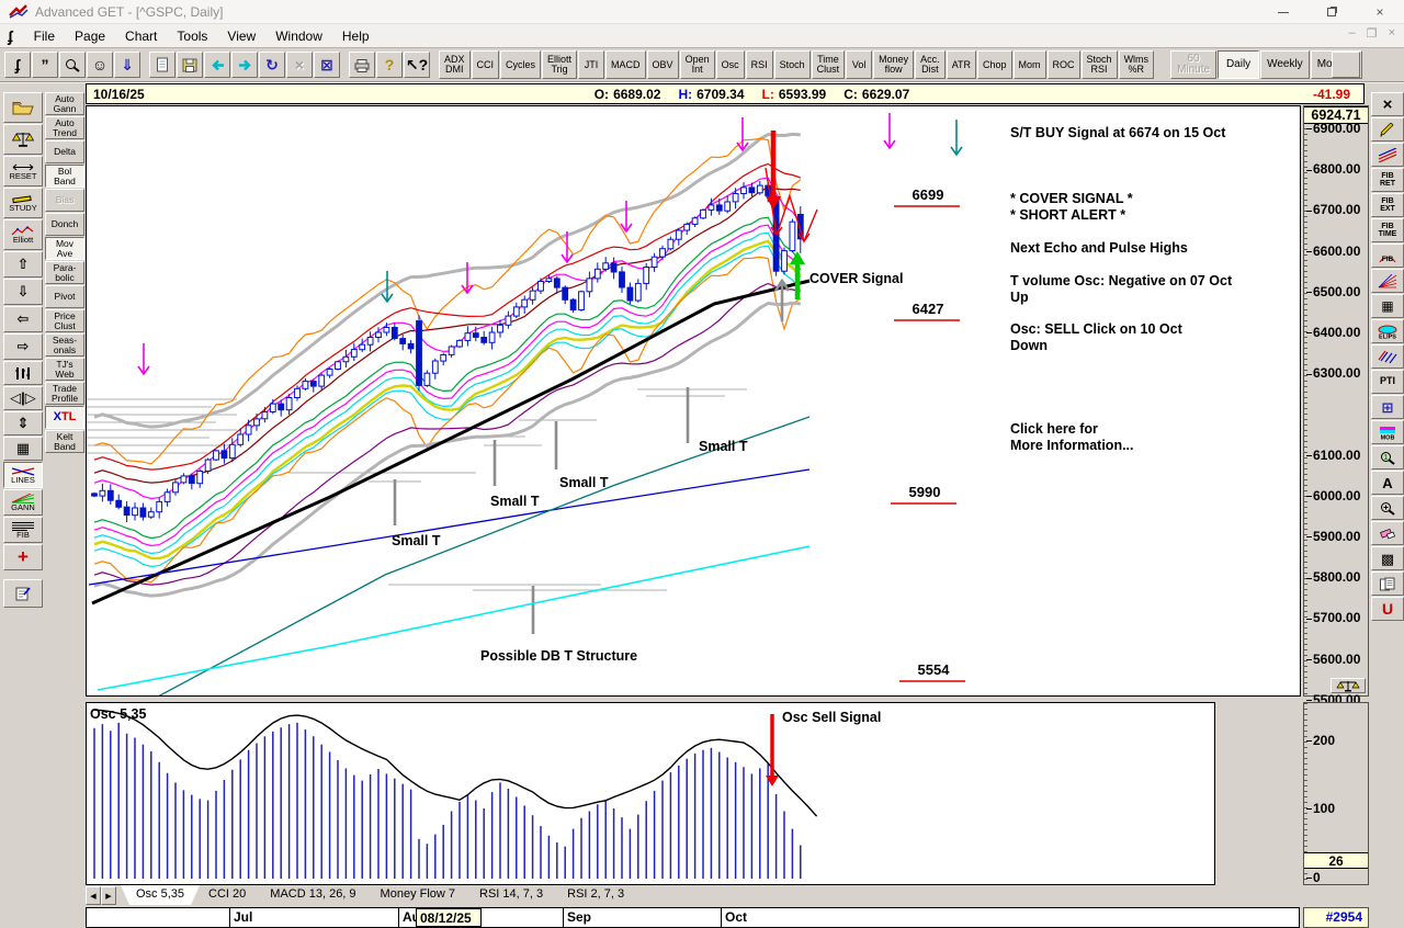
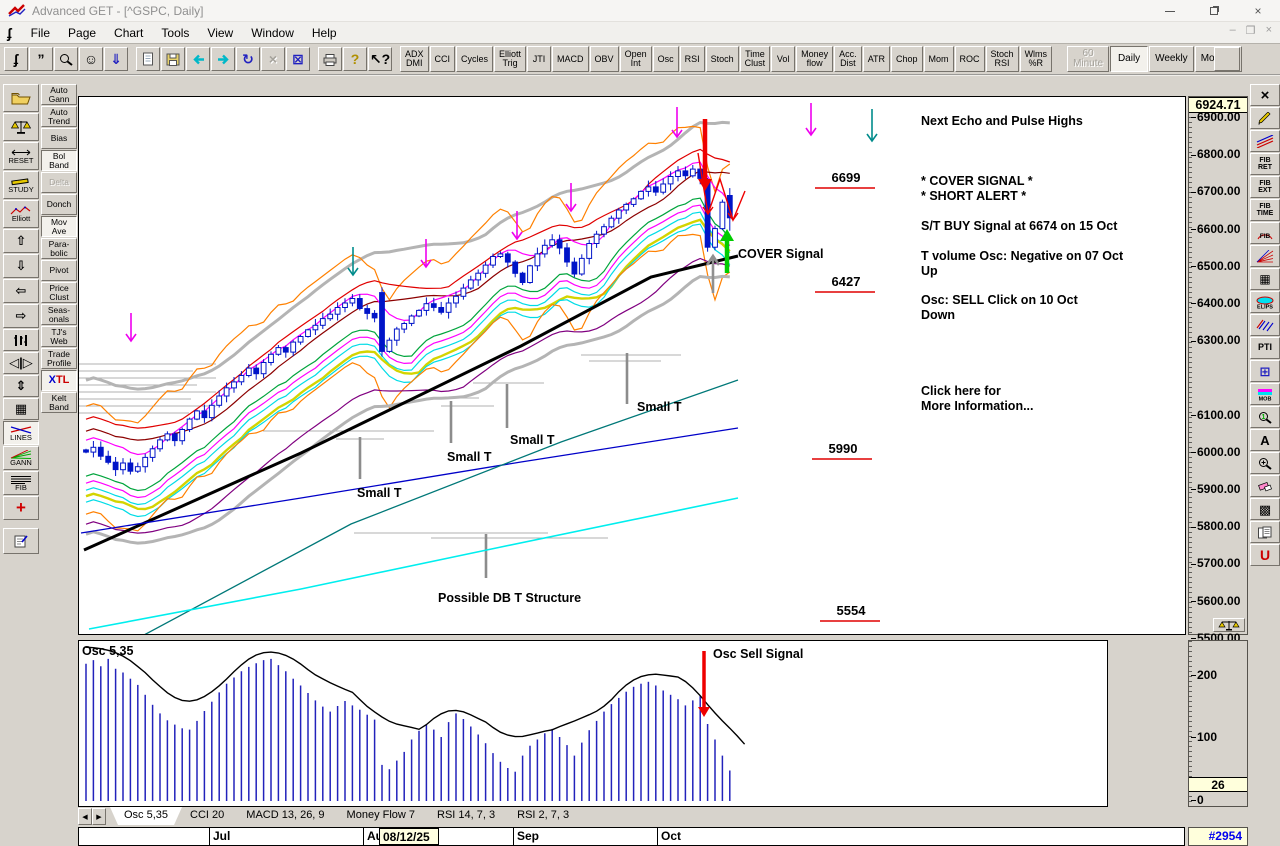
  Advanced GET - [^GSPC, Daily]
  ×
  ʄ
  File Page Chart Tools View Window Help
  –
  ❐
  ×
  ʄ
  ”
  ☺
  ⇓
  ↻
  ×
  ⊠
  ?
  ↖?
  ADX
  DMI
  CCI
  Cycles
  Elliott
  Trig
  JTI
  MACD
  OBV
  Open
  Int
  Osc
  RSI
  Stoch
  Time
  Clust
  Vol
  Money
  flow
  Acc.
  Dist
  ATR
  Chop
  Mom
  ROC
  Stoch
  RSI
  Wlms
  %R
  60
  Minute
  Daily
  Weekly
- 10/16/25
- O: 6689.02
- H: 6709.34
- L: 6593.99
- C: 6629.07
- -41.99
  RESET
  STUDY
  Elliott
  ⇧
  ⇩
  ⇦
  ⇨
  ◁|▷
  ⇕
  ▦
  LINES
  GANN
  FIB
  +
  Auto
  Gann
  Auto
  Trend
- Delta
+ Bias
  Bol
  Band
- Bias
+ Delta
  Donch
  Mov
  Ave
  Para-
  bolic
  Pivot
  Price
  Clust
  Seas-
  onals
  TJ's
  Web
  Trade
  Profile
  XTL
  Kelt
  Band
  6699
  6427
  5990
  5554
- S/T BUY Signal at 6674 on 15 Oct
+ Next Echo and Pulse Highs
  * COVER SIGNAL *
  * SHORT ALERT *
- Next Echo and Pulse Highs
+ S/T BUY Signal at 6674 on 15 Oct
  T volume Osc: Negative on 07 Oct
  Up
  Osc: SELL Click on 10 Oct
  Down
  Click here for
  More Information...
  COVER Signal
  Small T
  Small T
  Small T
  Small T
  Possible DB T Structure
  6924.71
  6900.00
  6800.00
  6700.00
  6600.00
  6500.00
  6400.00
  6300.00
  5500.00
  6100.00
  6000.00
  5900.00
  5800.00
  5700.00
  5600.00
  Osc Sell Signal
  Osc 5,35
  200
  100
  26
  0
  Osc 5,35
  CCI 20
  MACD 13, 26, 9
  Money Flow 7
  RSI 14, 7, 3
  RSI 2, 7, 3
  Jul
  Sep
  Oct
  08/12/25
  #2954
  ×
  ▦
  PTI
  ⊞
  A
  ▩
  U
